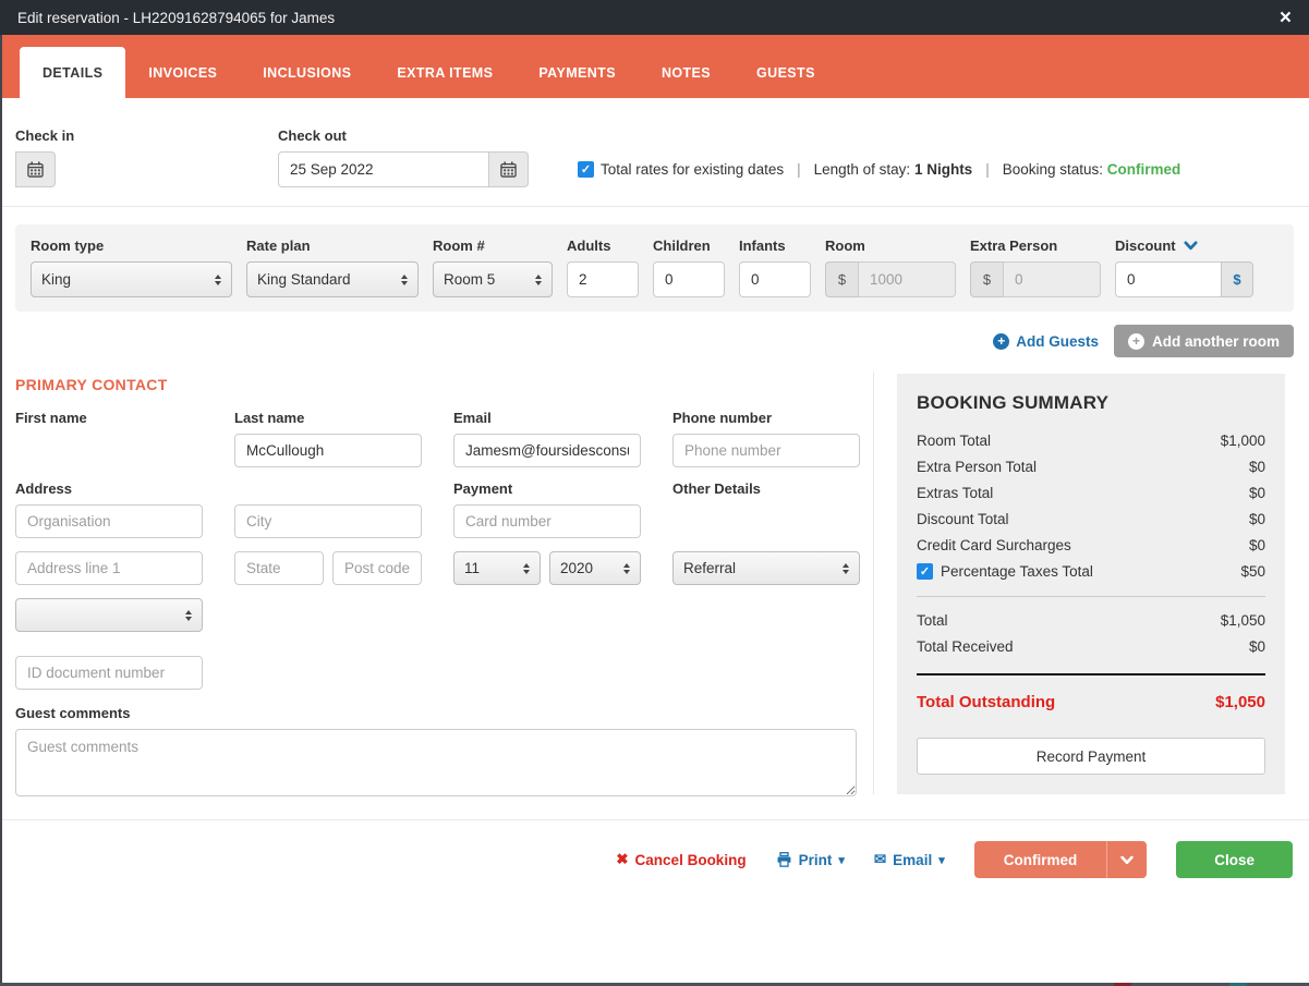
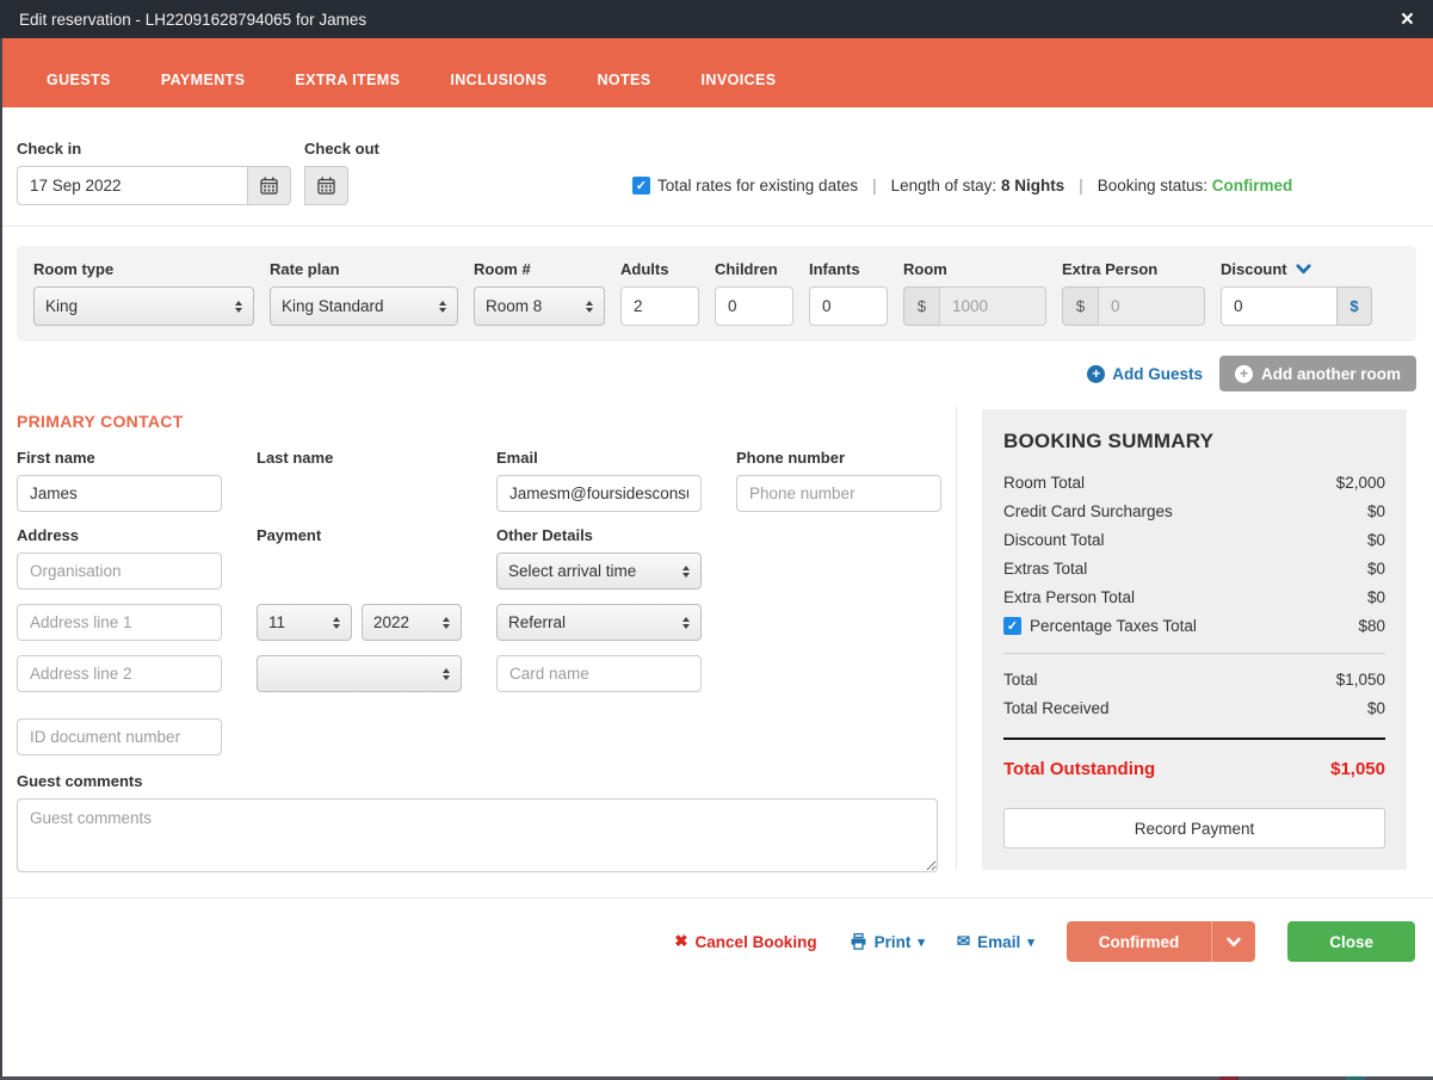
  Edit reservation - LH22091628794065 for James
  ×
- DETAILS
- INVOICES
+ GUESTS
- INCLUSIONS
+ PAYMENTS
  EXTRA ITEMS
- PAYMENTS
+ INCLUSIONS
  NOTES
- GUESTS
+ INVOICES
  Check in
+ 17 Sep 2022
  Check out
- 25 Sep 2022
  ✓
  Total rates for existing dates
  |
  Length of stay:
- 1 Nights
+ 8 Nights
  |
  Booking status:
  Confirmed
  Room type
  King
  Rate plan
  King Standard
  Room #
- Room 5
+ Room 8
  Adults
  2
  Children
  0
  Infants
  0
  Room
  $
  1000
  Extra Person
  $
  0
  Discount
  0
  $
  +
  Add Guests
  +
  Add another room
  PRIMARY CONTACT
  First name
+ James
  Last name
- McCullough
  Email
  Jamesm@foursidescons
  Phone number
  Phone number
  Address
  Organisation
- City
  Payment
- Card number
  Other Details
+ Select arrival time
  Address line 1
- State
- Post code
  11
- 2020
+ 2022
  Referral
+ Address line 2
+ Card name
  ID document number
  Guest comments
  Guest comments
  BOOKING SUMMARY
  Room Total
- $1,000
+ $2,000
- Extra Person Total
+ Credit Card Surcharges
  $0
- Extras Total
+ Discount Total
  $0
- Discount Total
+ Extras Total
  $0
- Credit Card Surcharges
+ Extra Person Total
  $0
  ✓
  Percentage Taxes Total
- $50
+ $80
  Total
  $1,050
  Total Received
  $0
  Total Outstanding
  $1,050
  Record Payment
  ✖
  Cancel Booking
  Print
  ▾
  ✉
  Email
  ▾
  Confirmed
  Close
